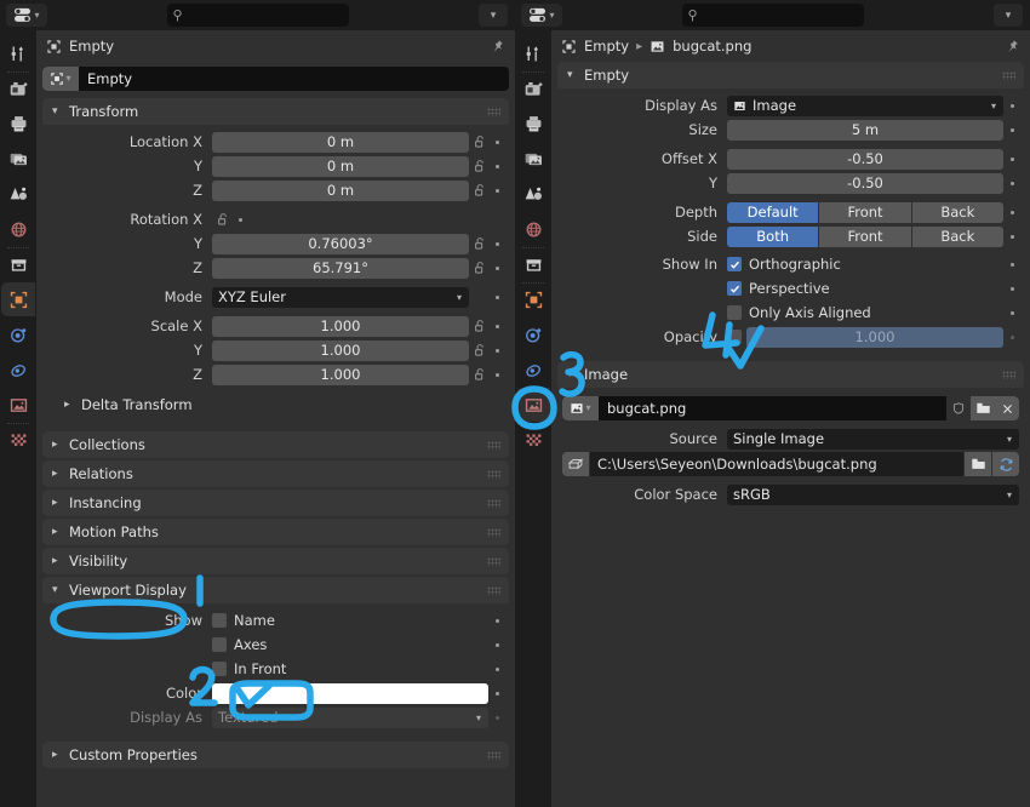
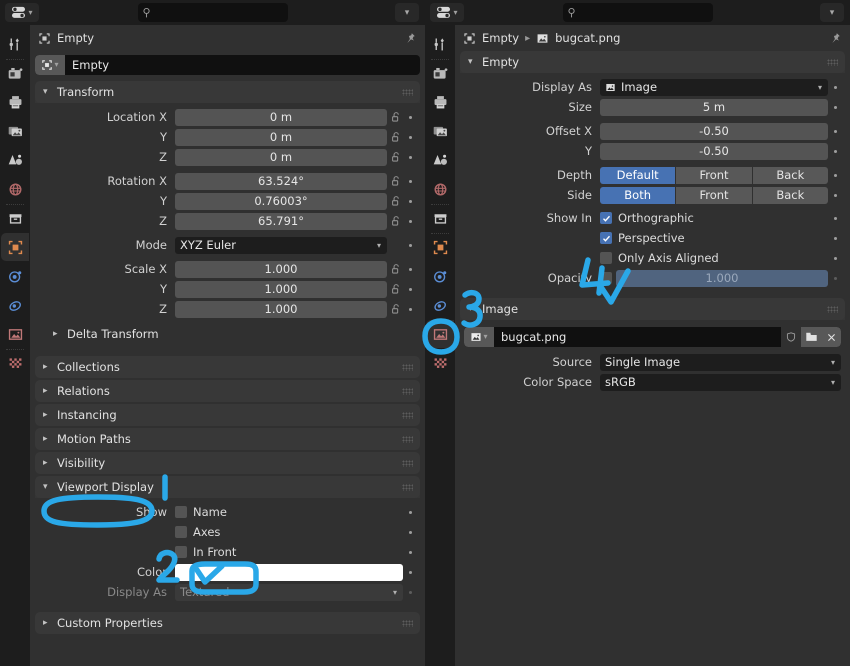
  ▾
  ⚲
  ▾
  Empty
  ▾
  Empty
  ▾
  Transform
  Location X
  0 m
  Y
  0 m
  Z
  0 m
  Rotation X
+ 63.524°
  Y
  0.76003°
  Z
  65.791°
  Mode
  XYZ Euler
  ▾
  Scale X
  1.000
  Y
  1.000
  Z
  1.000
  ▸
  Delta Transform
  ▸
  Collections
  ▸
  Relations
  ▸
  Instancing
  ▸
  Motion Paths
  ▸
  Visibility
  ▾
  Viewport Display
  Shw
  Name
  Axes
  In Front
  Colo
  Display As
  ▾
  ▸
  Custom Properties
  ▾
  ⚲
  ▾
  Empty
  ▸
  bugcat.png
  ▾
  Empty
  Display As
  Image
  ▾
  Size
  5 m
  Offset X
  -0.50
  Y
  -0.50
  Depth
  Default
  Front
  Back
  Side
  Both
  Front
  Back
  Show In
  Orthographic
  Perspective
  Only Axis Aligned
  Opaciy
  1.000
  Image
  ▾
  bugcat.png
  Source
  Single Image
  ▾
- C:\Users\Seyeon\Downloads\bugcat.png
  Color Space
  sRGB
  ▾
